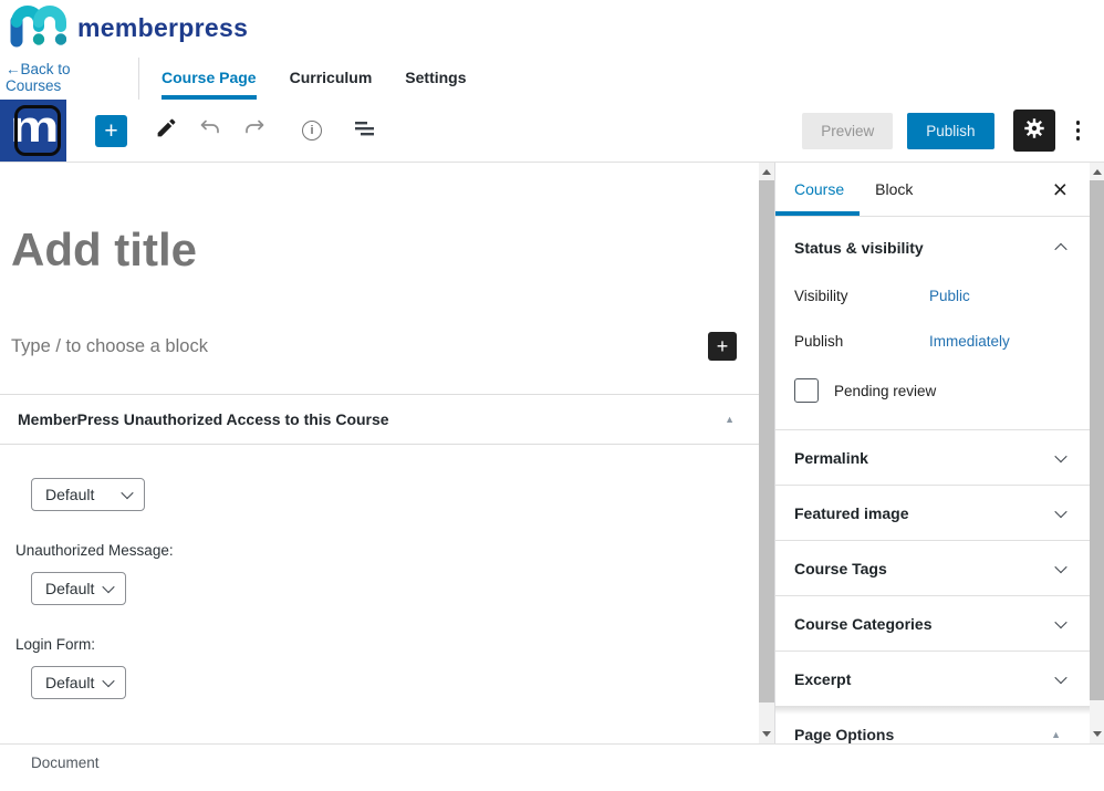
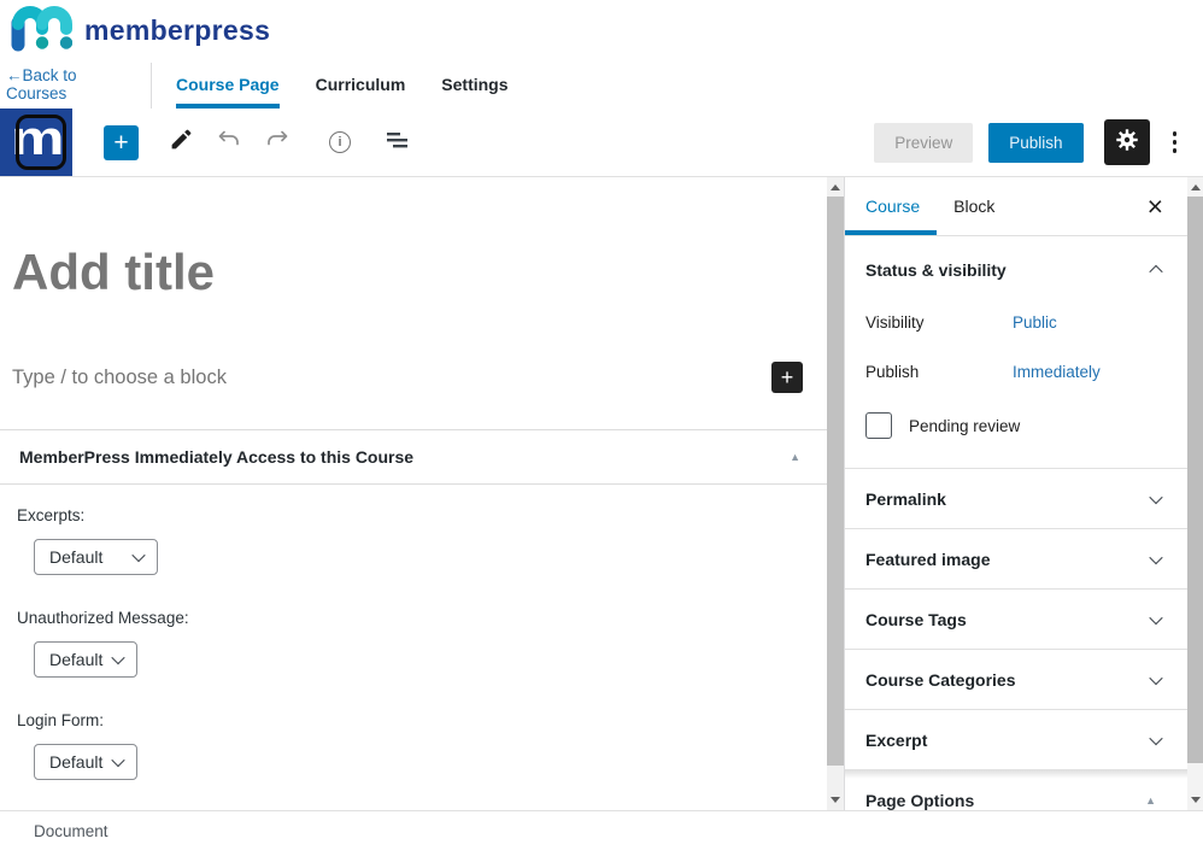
  memberpress
  ←Back to Courses
  Course Page
  Curriculum
  Settings
  m
  +
  i
  Preview
  Publish
  Add title
  Type / to choose a block
  +
- MemberPress Unauthorized Access to this Course
+ MemberPress Immediately Access to this Course
  ▲
+ Excerpts:
  Default
  Unauthorized Message:
  Default
  Login Form:
  Default
  Course
  Block
  ×
  Status & visibility
  Visibility
  Public
  Publish
  Immediately
  Pending review
  Permalink
  Featured image
  Course Tags
  Course Categories
  Excerpt
  Page Options
  ▲
  Document
